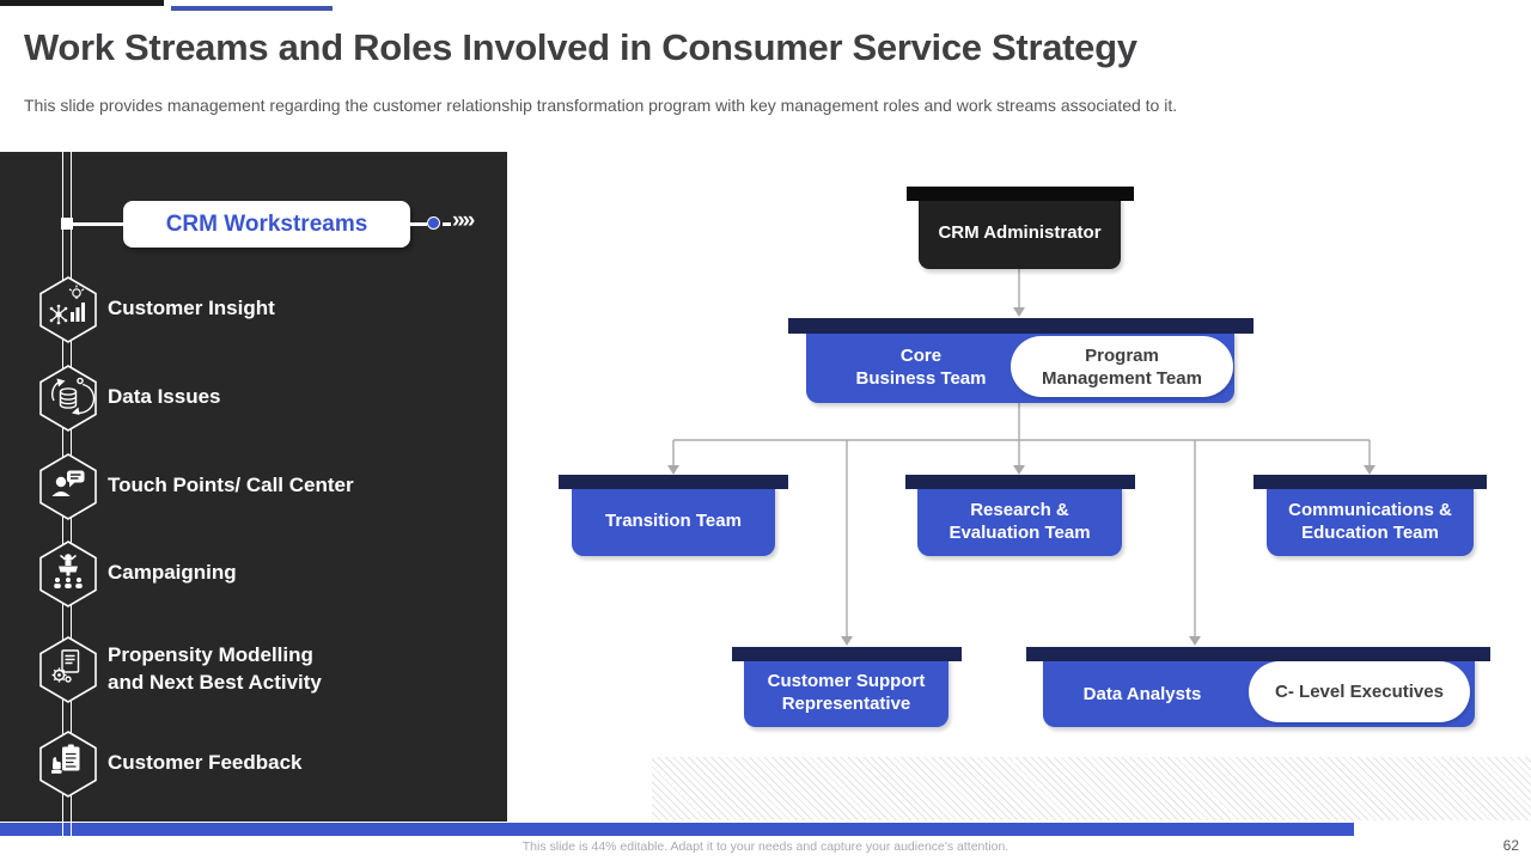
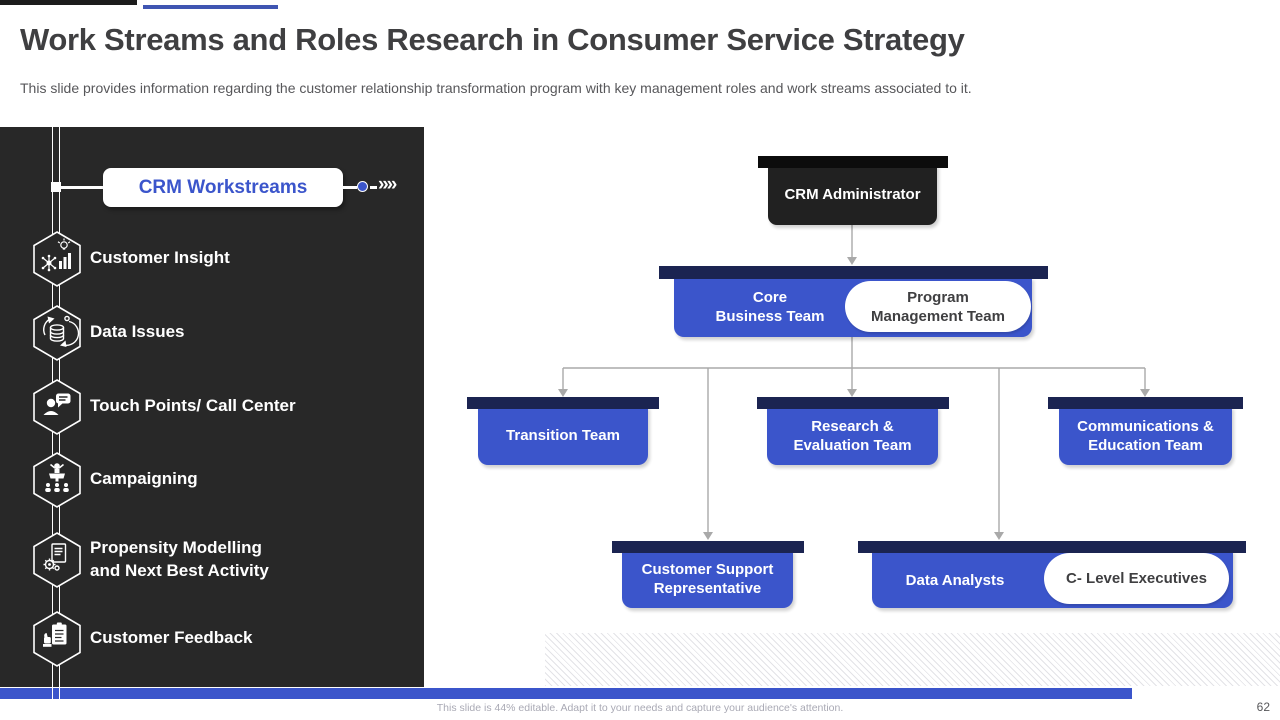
- Work Streams and Roles Involved in Consumer Service Strategy
+ Work Streams and Roles Research in Consumer Service Strategy
- This slide provides management regarding the customer relationship transformation program with key management roles and work streams associated to it.
+ This slide provides information regarding the customer relationship transformation program with key management roles and work streams associated to it.
  CRM Workstreams
  ››››
  Customer Insight
  Data Issues
  Touch Points/ Call Center
  Campaigning
  Propensity Modelling
  and Next Best Activity
  Customer Feedback
  CRM Administrator
  Core
  Business Team
  Program
  Management Team
  Transition Team
  Research &
  Evaluation Team
  Communications &
  Education Team
  Customer Support
  Representative
  Data Analysts
  C- Level Executives
  This slide is 44% editable. Adapt it to your needs and capture your audience's attention.
  62
